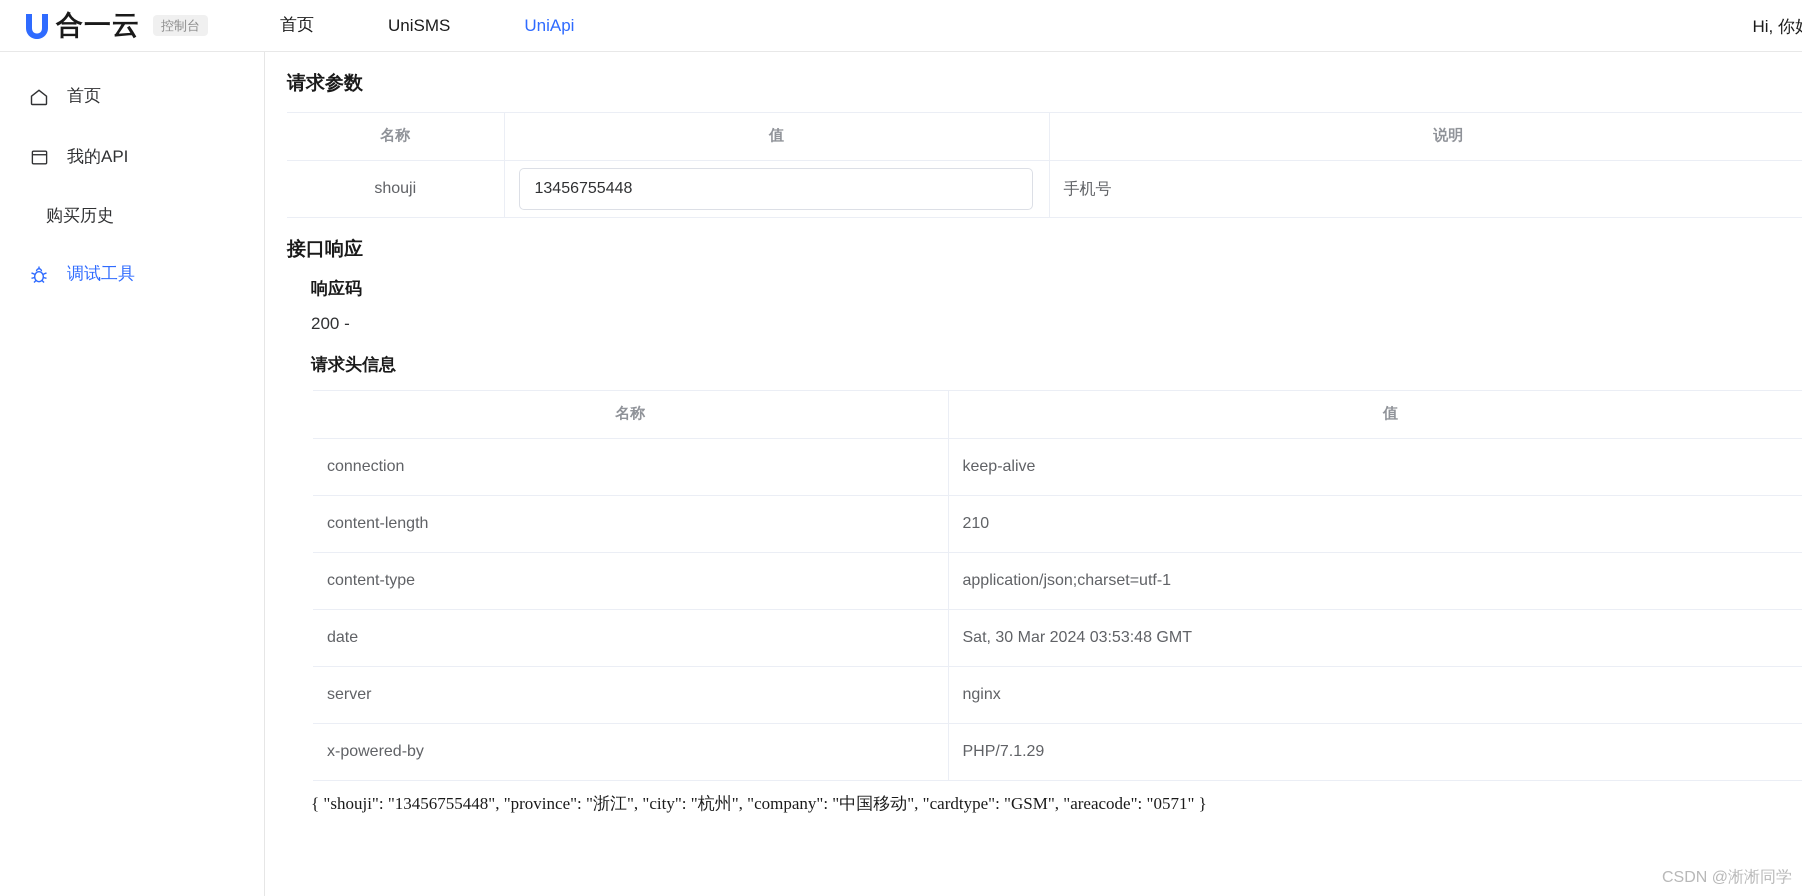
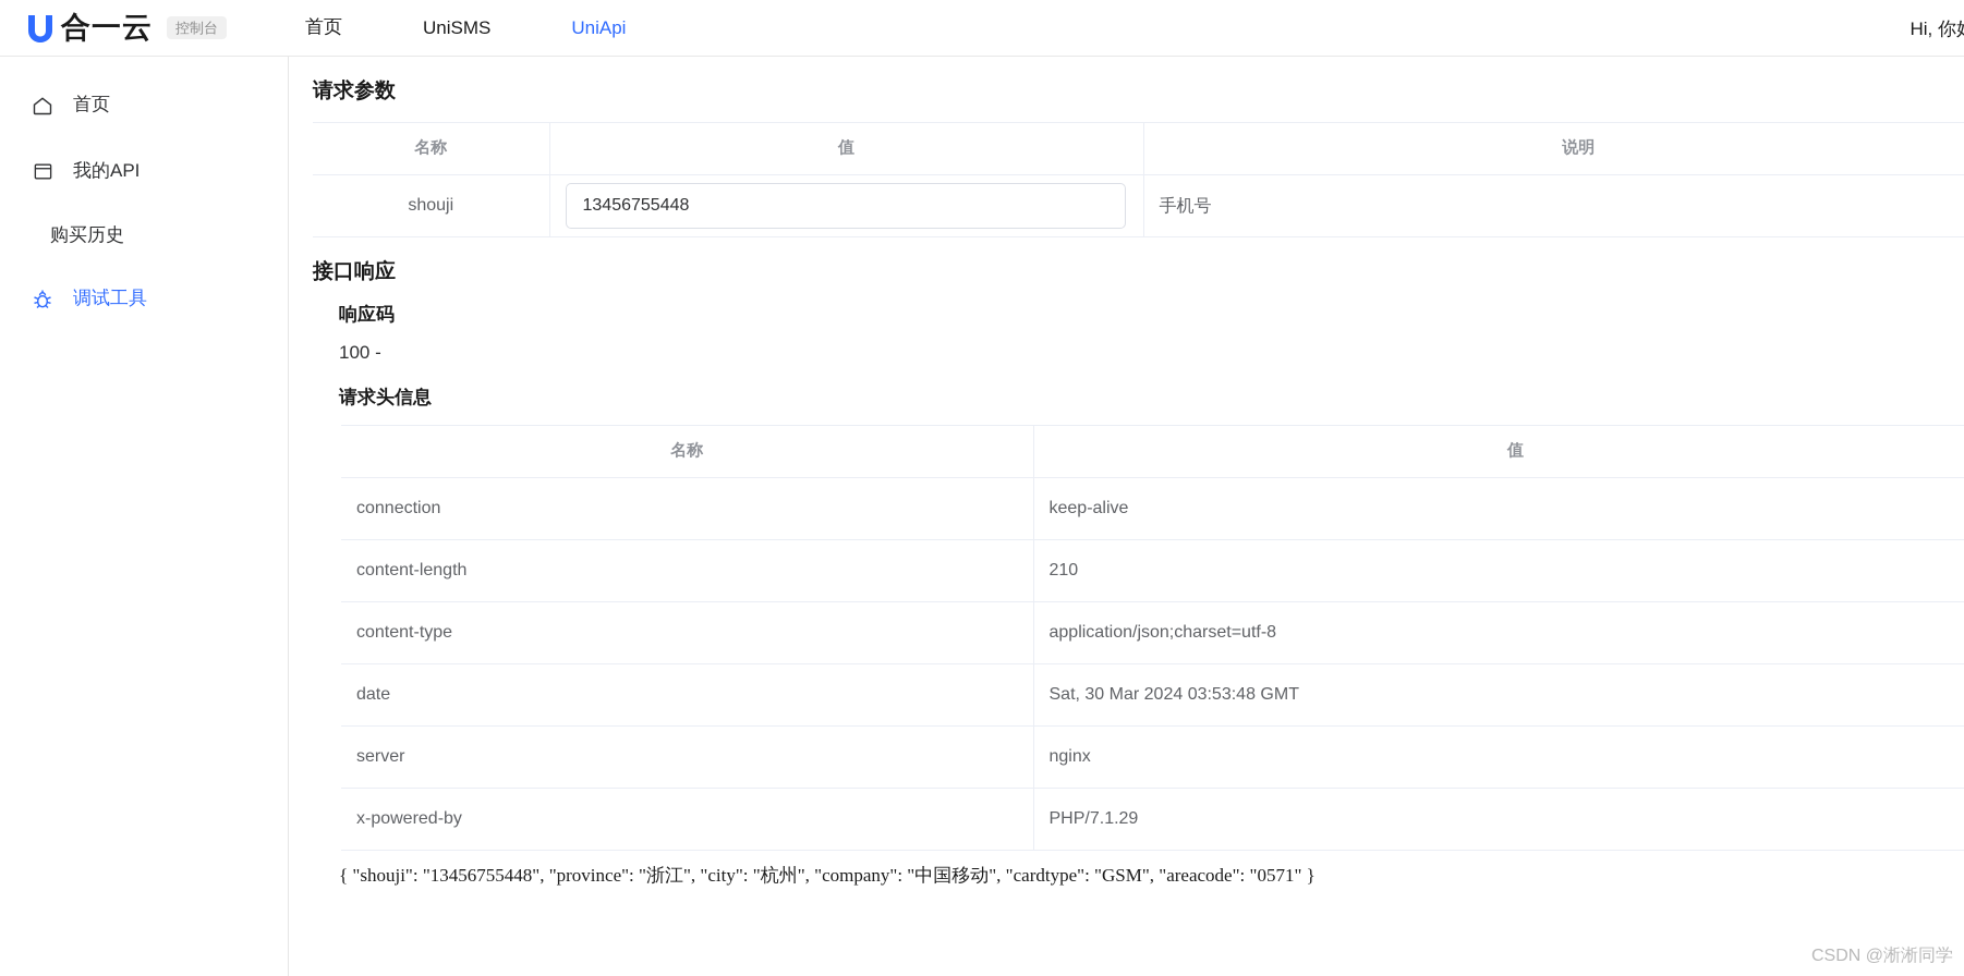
  合一云
  控制台
  首页
  UniSMS
  UniApi
  Hi, 你
  首页
  我的API
  购买历史
  调试工具
  请求参数
  名称	值	说明
  shouji	13456755448	手机号
  接口响应
  响应码
- 200 -
+ 100 -
  请求头信息
  名称	值
  connection	keep-alive
  content-length	210
- content-type	application/json;charset=utf-1
+ content-type	application/json;charset=utf-8
  date	Sat, 30 Mar 2024 03:53:48 GMT
  server	nginx
  x-powered-by	PHP/7.1.29
  { "shouji": "13456755448", "province": "浙江", "city": "杭州", "company": "中国移动", "cardtype": "GSM", "areacode": "0571" }
  CSDN @淅淅同学
